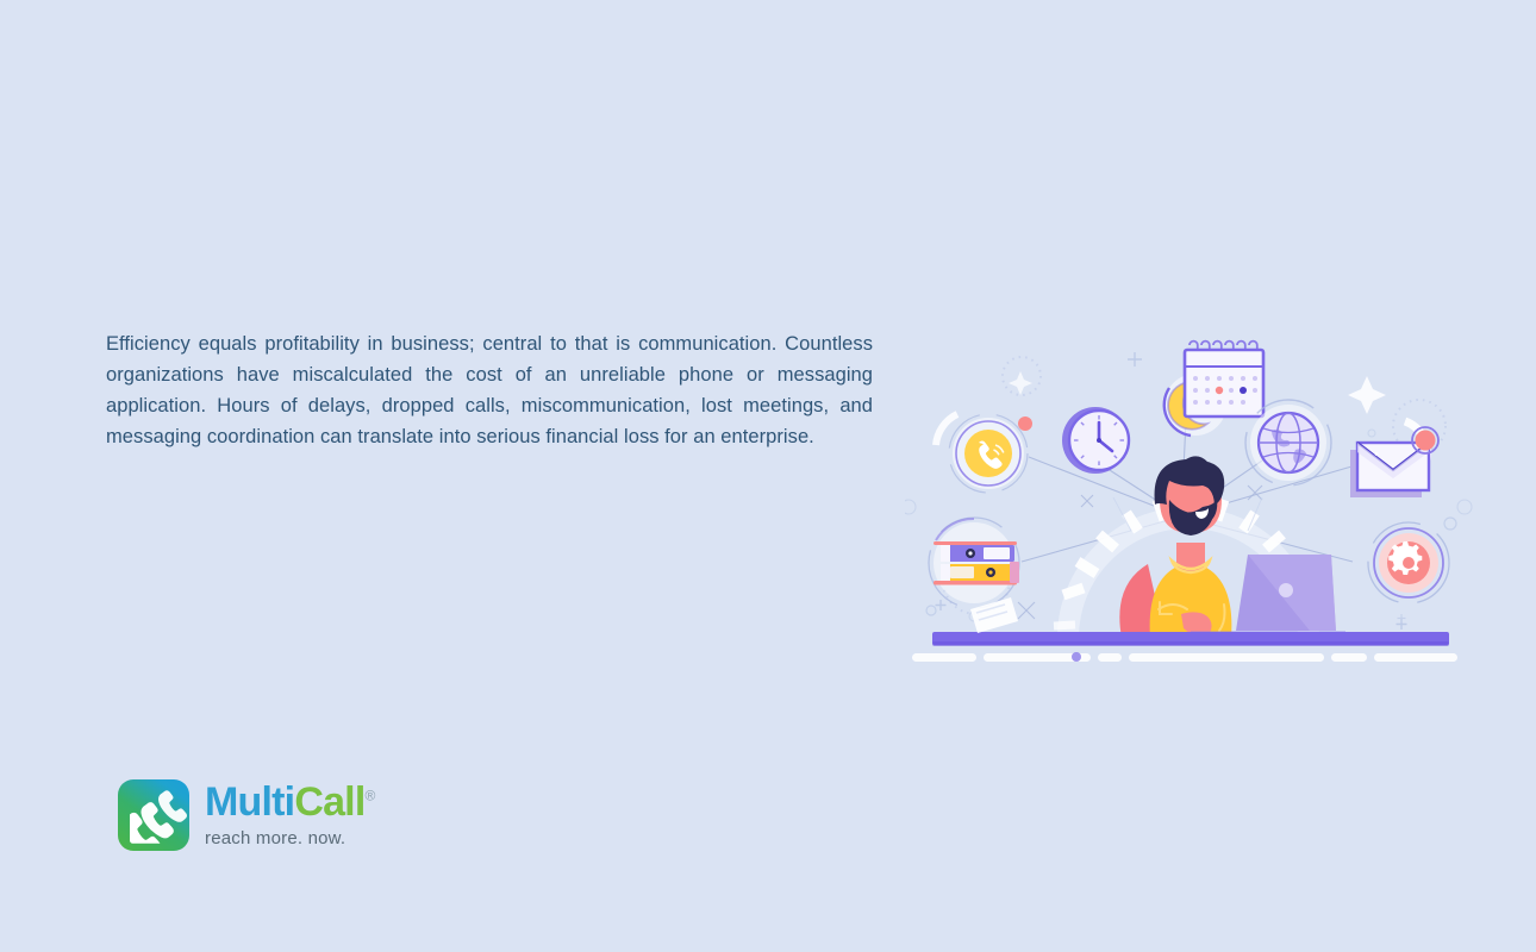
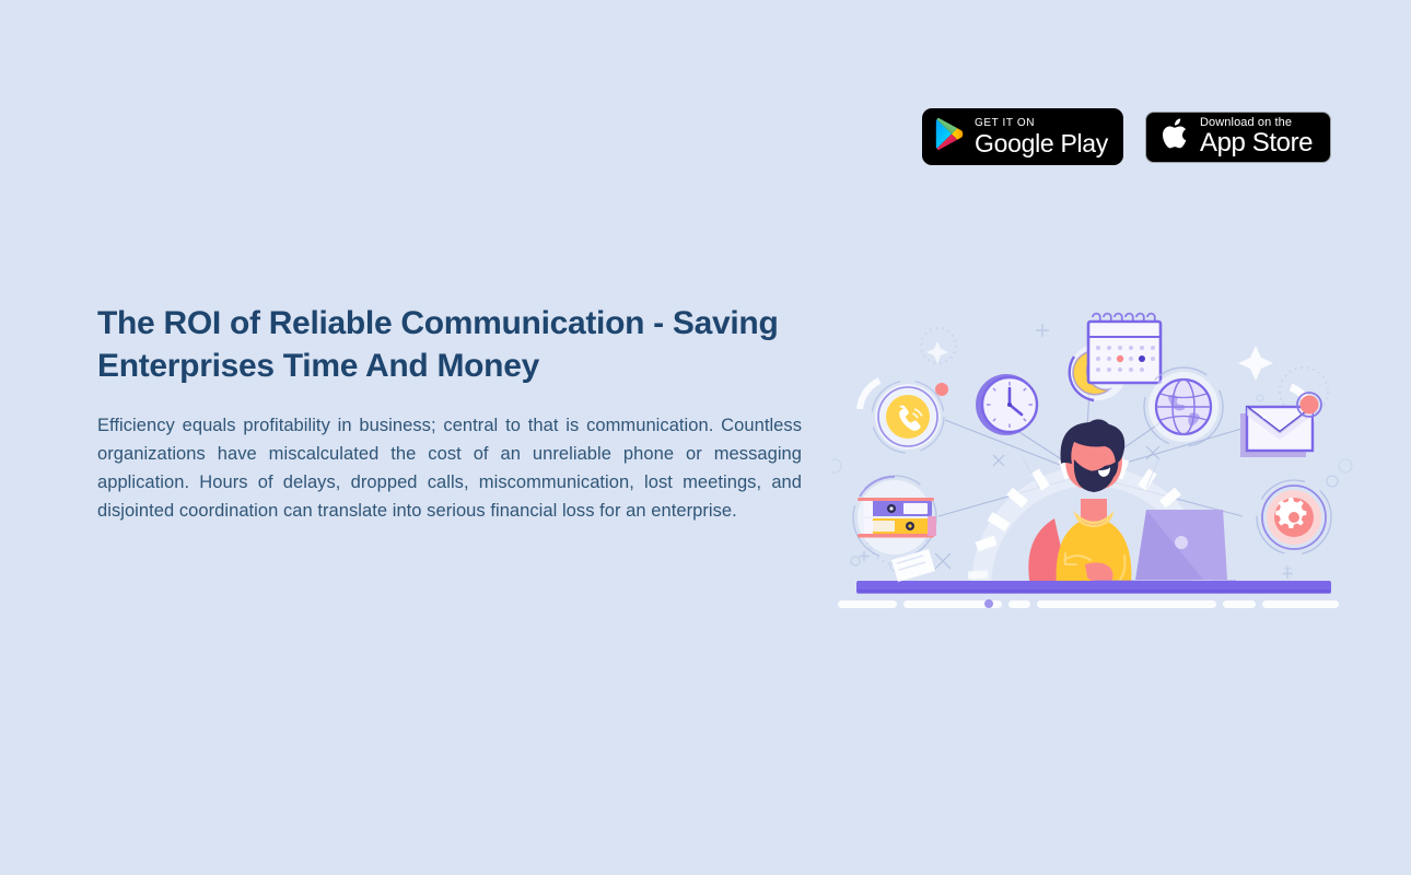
+ GET IT ON
+ Google Play
+ Download on the
+ App Store
+ The ROI of Reliable Communication - Saving Enterprises Time And Money
- Efficiency equals profitability in business; central to that is communication. Countless organizations have miscalculated the cost of an unreliable phone or messaging application. Hours of delays, dropped calls, miscommunication, lost meetings, and messaging coordination can translate into serious financial loss for an enterprise.
+ Efficiency equals profitability in business; central to that is communication. Countless organizations have miscalculated the cost of an unreliable phone or messaging application. Hours of delays, dropped calls, miscommunication, lost meetings, and disjointed coordination can translate into serious financial loss for an enterprise.
- MultiCall®
- reach more. now.
